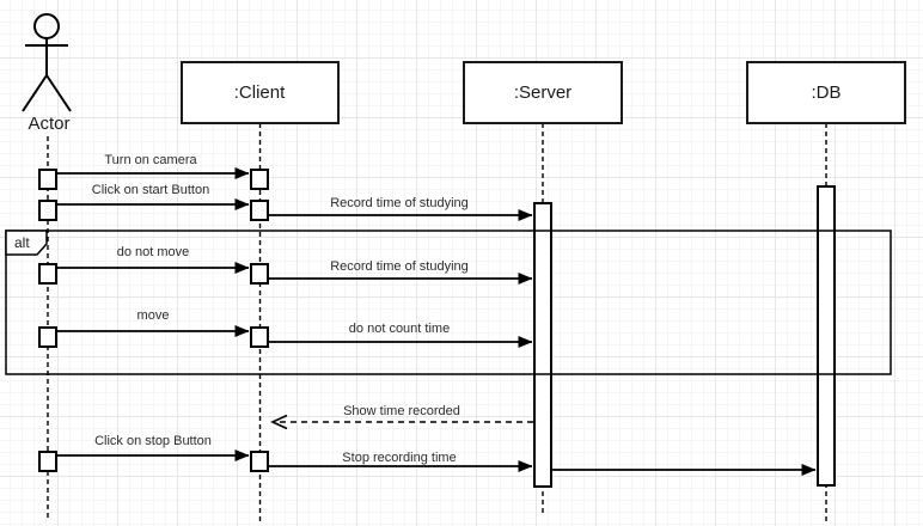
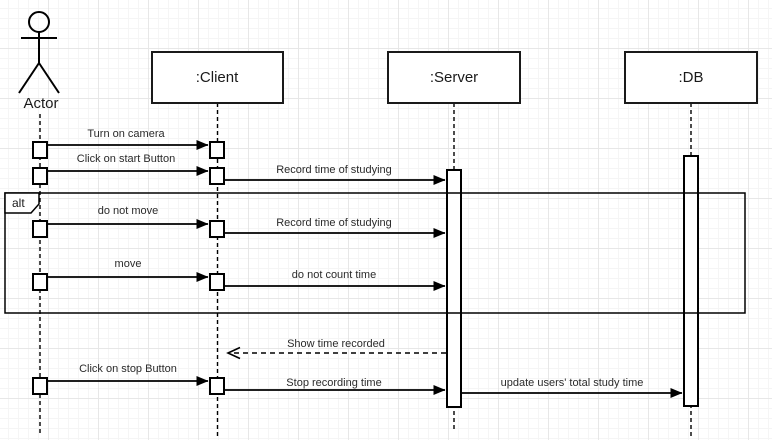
  Actor
  :Client
  :Server
  :DB
  alt
  Turn on camera
  Click on start Button
  Record time of studying
  do not move
  Record time of studying
  move
  do not count time
  Show time recorded
  Click on stop Button
  Stop recording time
+ update users' total study time
